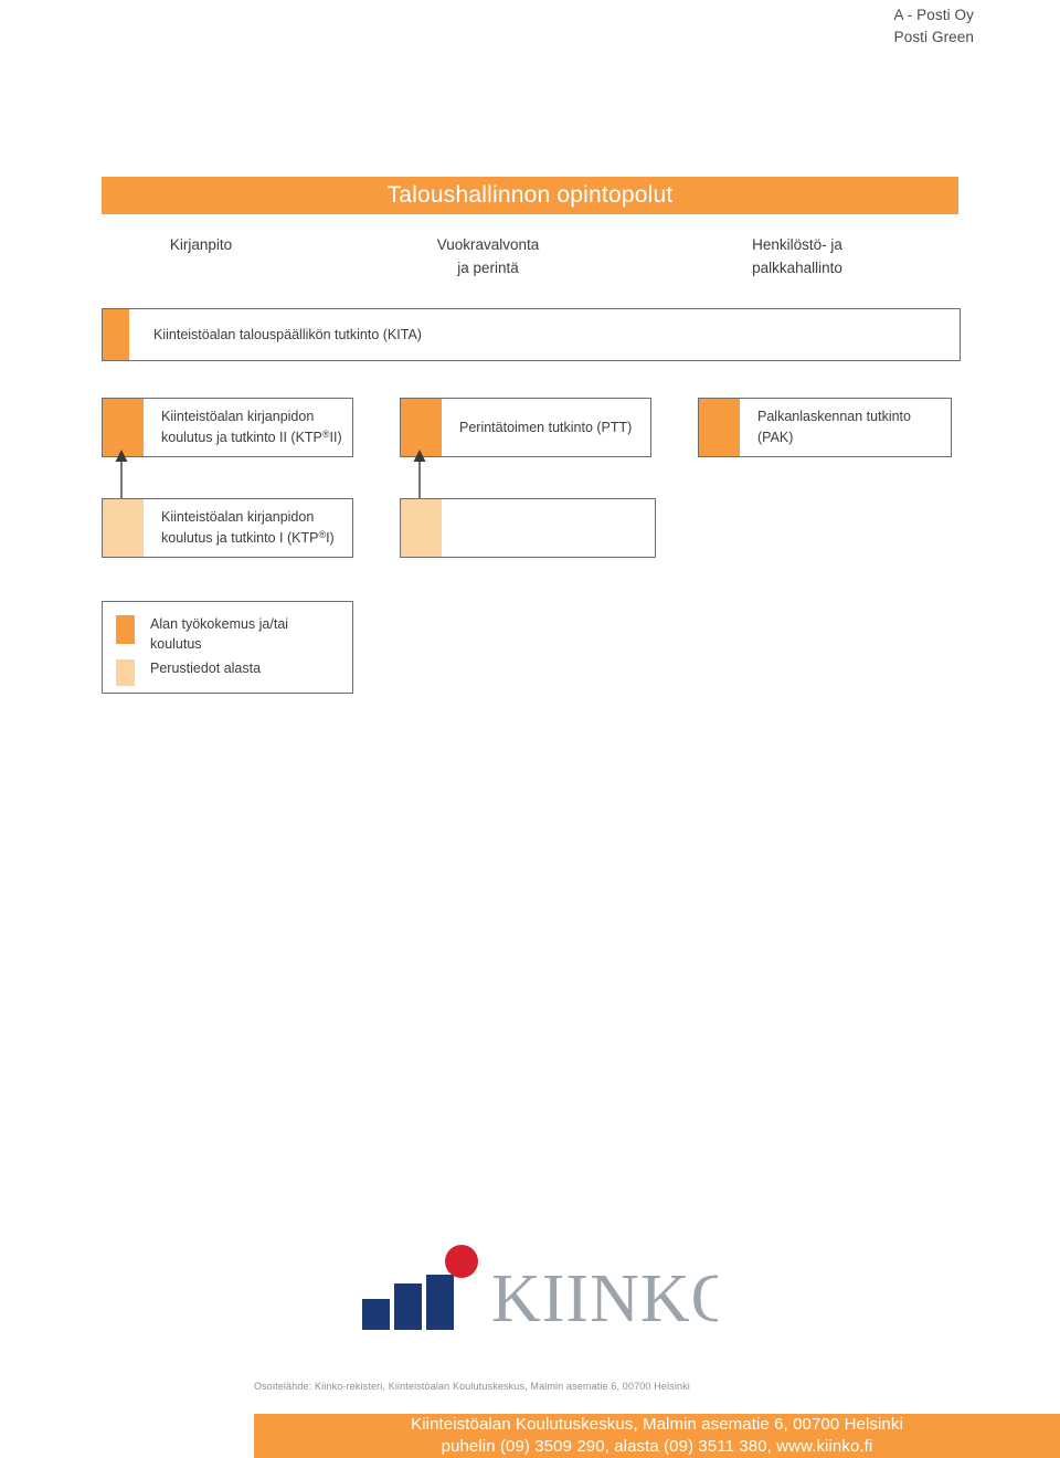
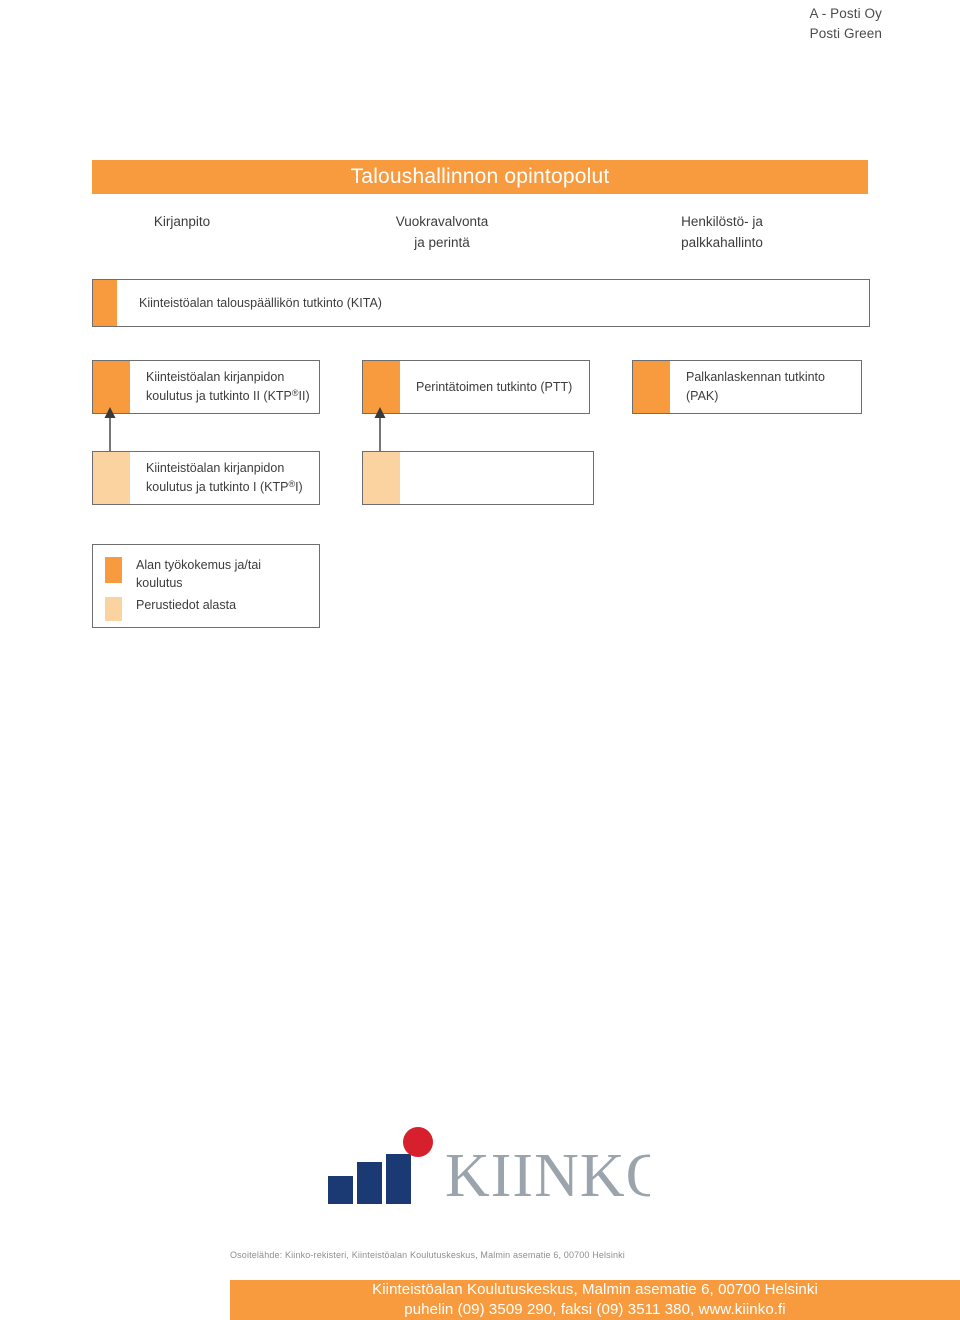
  A - Posti Oy
  Posti Green
  Taloushallinnon opintopolut
  Kirjanpito
  Vuokravalvonta
  ja perintä
  Henkilöstö- ja
  palkkahallinto
  Kiinteistöalan talouspäällikön tutkinto (KITA)
  Kiinteistöalan kirjanpidon
  koulutus ja tutkinto II (KTP®II)
  Perintätoimen tutkinto (PTT)
  Palkanlaskennan tutkinto
  (PAK)
  Kiinteistöalan kirjanpidon
  koulutus ja tutkinto I (KTP®I)
  Alan työkokemus ja/tai
  koulutus
  Perustiedot alasta
  KIINKO
  Osoitelähde: Kiinko-rekisteri, Kiinteistöalan Koulutuskeskus, Malmin asematie 6, 00700 Helsinki
  Kiinteistöalan Koulutuskeskus, Malmin asematie 6, 00700 Helsinki
- puhelin (09) 3509 290, alasta (09) 3511 380, www.kiinko.fi
+ puhelin (09) 3509 290, faksi (09) 3511 380, www.kiinko.fi
